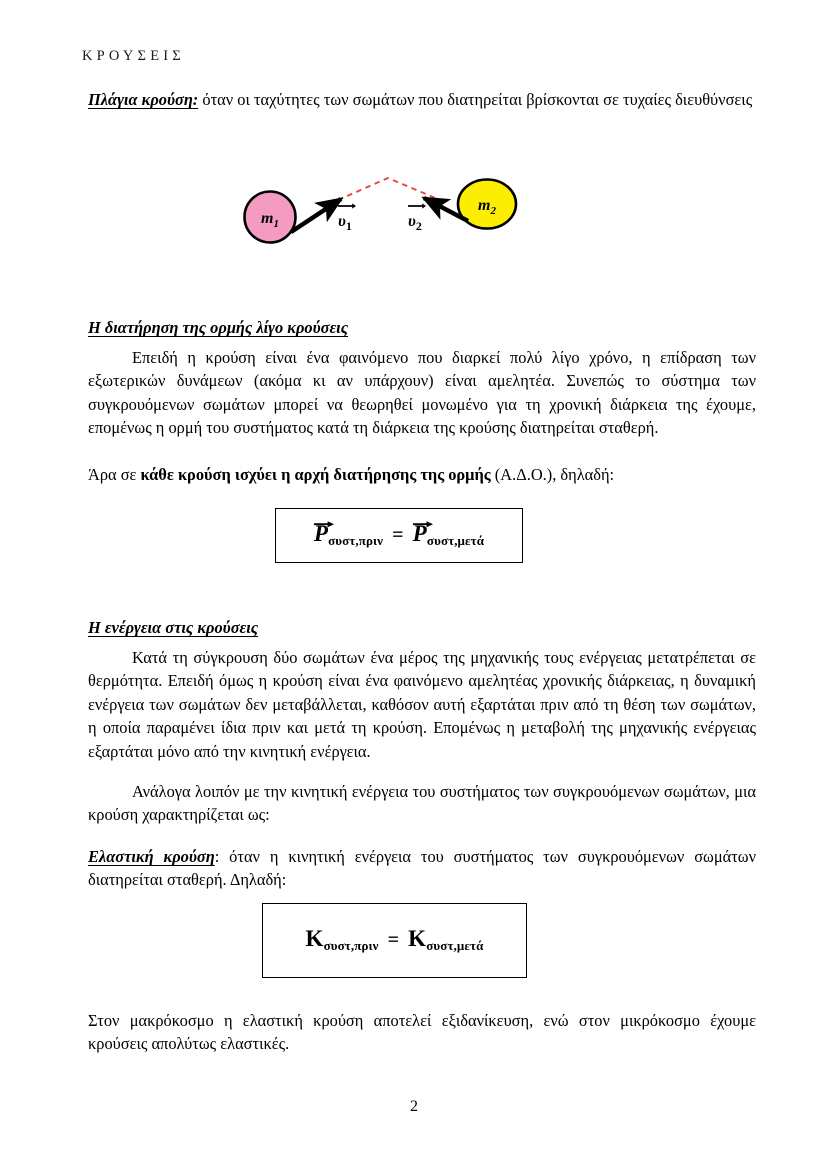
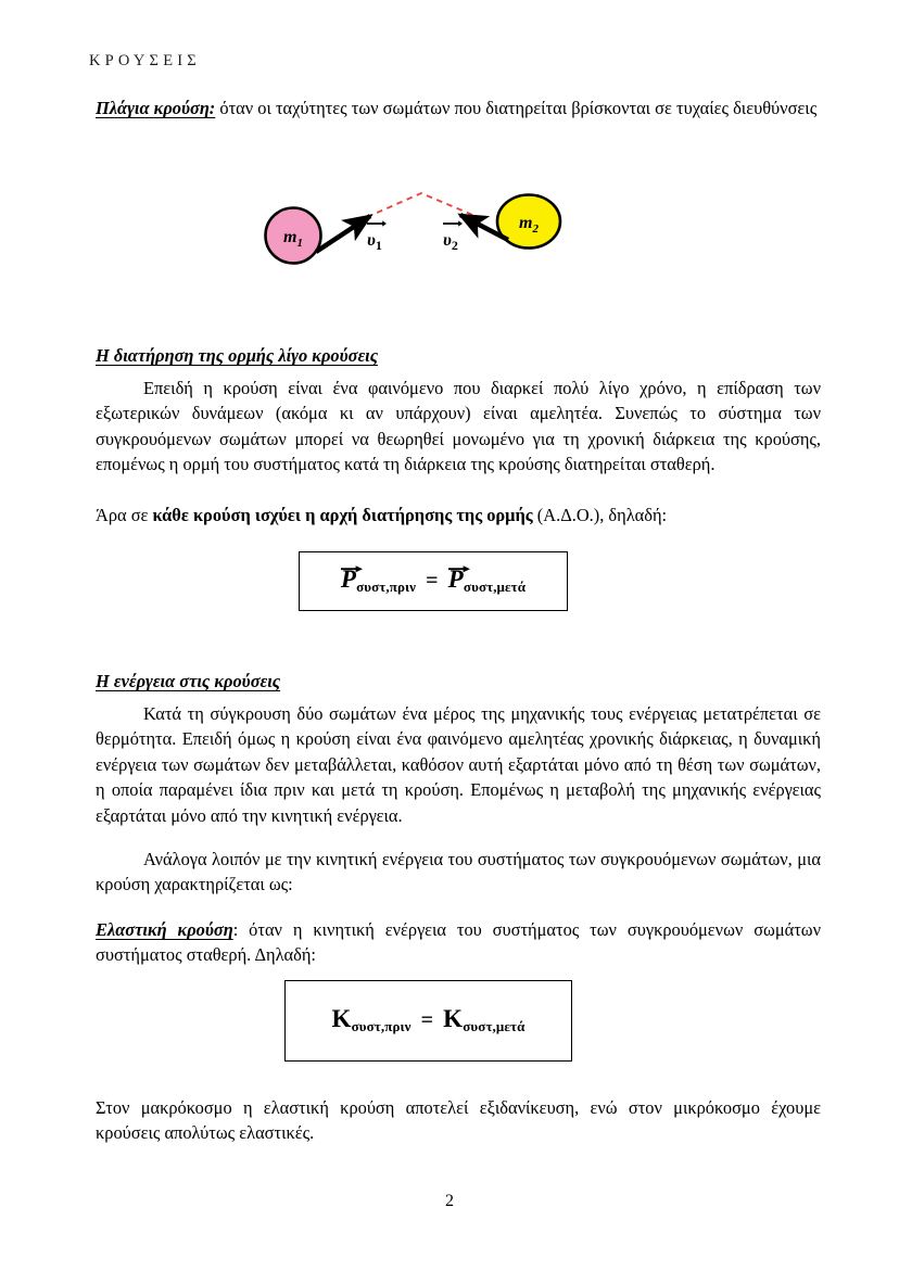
  ΚΡΟΥΣΕΙΣ
  Πλάγια κρούση: όταν οι ταχύτητες των σωμάτων που διατηρείται βρίσκονται σε τυχαίες διευθύνσεις
  m1
  m2
  υ1
  υ2
  Η διατήρηση της ορμής λίγο κρούσεις
- Επειδή η κρούση είναι ένα φαινόμενο που διαρκεί πολύ λίγο χρόνο, η επίδραση των εξωτερικών δυνάμεων (ακόμα κι αν υπάρχουν) είναι αμελητέα. Συνεπώς το σύστημα των συγκρουόμενων σωμάτων μπορεί να θεωρηθεί μονωμένο για τη χρονική διάρκεια της έχουμε, επομένως η ορμή του συστήματος κατά τη διάρκεια της κρούσης διατηρείται σταθερή.
+ Επειδή η κρούση είναι ένα φαινόμενο που διαρκεί πολύ λίγο χρόνο, η επίδραση των εξωτερικών δυνάμεων (ακόμα κι αν υπάρχουν) είναι αμελητέα. Συνεπώς το σύστημα των συγκρουόμενων σωμάτων μπορεί να θεωρηθεί μονωμένο για τη χρονική διάρκεια της κρούσης, επομένως η ορμή του συστήματος κατά τη διάρκεια της κρούσης διατηρείται σταθερή.
  Άρα σε κάθε κρούση ισχύει η αρχή διατήρησης της ορμής (Α.Δ.Ο.), δηλαδή:
  P συστ,πριν = P συστ,μετά
  Η ενέργεια στις κρούσεις
- Κατά τη σύγκρουση δύο σωμάτων ένα μέρος της μηχανικής τους ενέργειας μετατρέπεται σε θερμότητα. Επειδή όμως η κρούση είναι ένα φαινόμενο αμελητέας χρονικής διάρκειας, η δυναμική ενέργεια των σωμάτων δεν μεταβάλλεται, καθόσον αυτή εξαρτάται πριν από τη θέση των σωμάτων, η οποία παραμένει ίδια πριν και μετά τη κρούση. Επομένως η μεταβολή της μηχανικής ενέργειας εξαρτάται μόνο από την κινητική ενέργεια.
+ Κατά τη σύγκρουση δύο σωμάτων ένα μέρος της μηχανικής τους ενέργειας μετατρέπεται σε θερμότητα. Επειδή όμως η κρούση είναι ένα φαινόμενο αμελητέας χρονικής διάρκειας, η δυναμική ενέργεια των σωμάτων δεν μεταβάλλεται, καθόσον αυτή εξαρτάται μόνο από τη θέση των σωμάτων, η οποία παραμένει ίδια πριν και μετά τη κρούση. Επομένως η μεταβολή της μηχανικής ενέργειας εξαρτάται μόνο από την κινητική ενέργεια.
  Ανάλογα λοιπόν με την κινητική ενέργεια του συστήματος των συγκρουόμενων σωμάτων, μια κρούση χαρακτηρίζεται ως:
- Ελαστική κρούση: όταν η κινητική ενέργεια του συστήματος των συγκρουόμενων σωμάτων διατηρείται σταθερή. Δηλαδή:
+ Ελαστική κρούση: όταν η κινητική ενέργεια του συστήματος των συγκρουόμενων σωμάτων συστήματος σταθερή. Δηλαδή:
  Kσυστ,πριν = Kσυστ,μετά
  Στον μακρόκοσμο η ελαστική κρούση αποτελεί εξιδανίκευση, ενώ στον μικρόκοσμο έχουμε κρούσεις απολύτως ελαστικές.
  2
